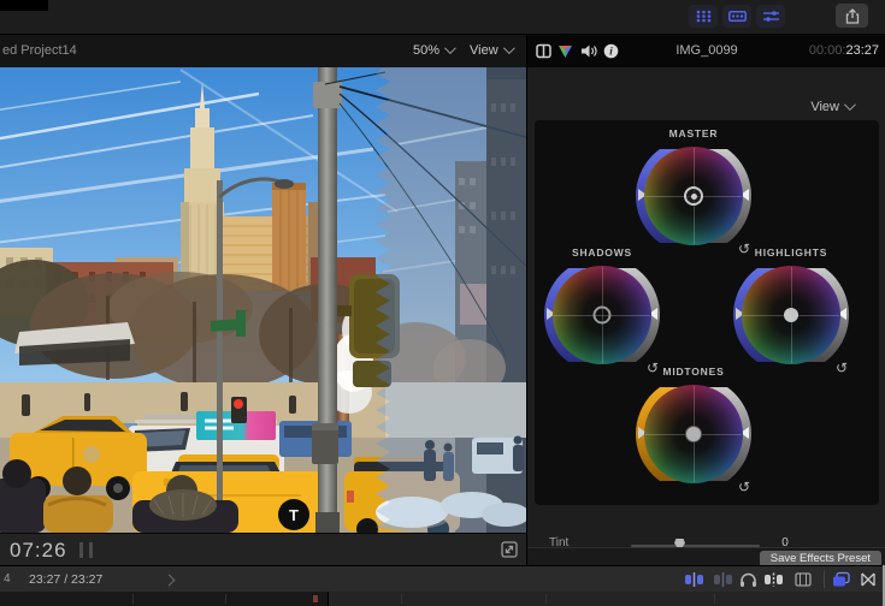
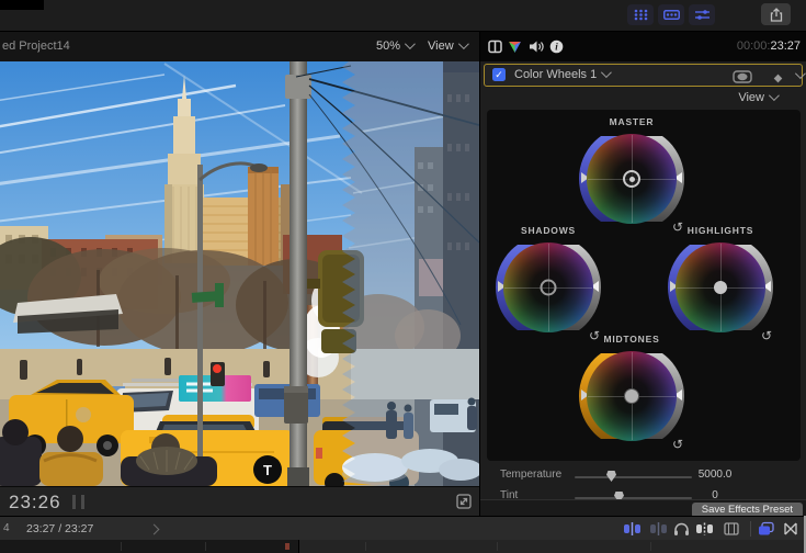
  ed Project14
  50%
  View
  i
- IMG_0099
  00:00:23:27
- 07:26
+ 23:26
+ ✓
+ Color Wheels 1
  View
  MASTER
  ↺
  SHADOWS
  ↺
  HIGHLIGHTS
  ↺
  MIDTONES
  ↺
+ Temperature
+ 5000.0
  Tint
  0
  Save Effects Preset
  4
  23:27 / 23:27
